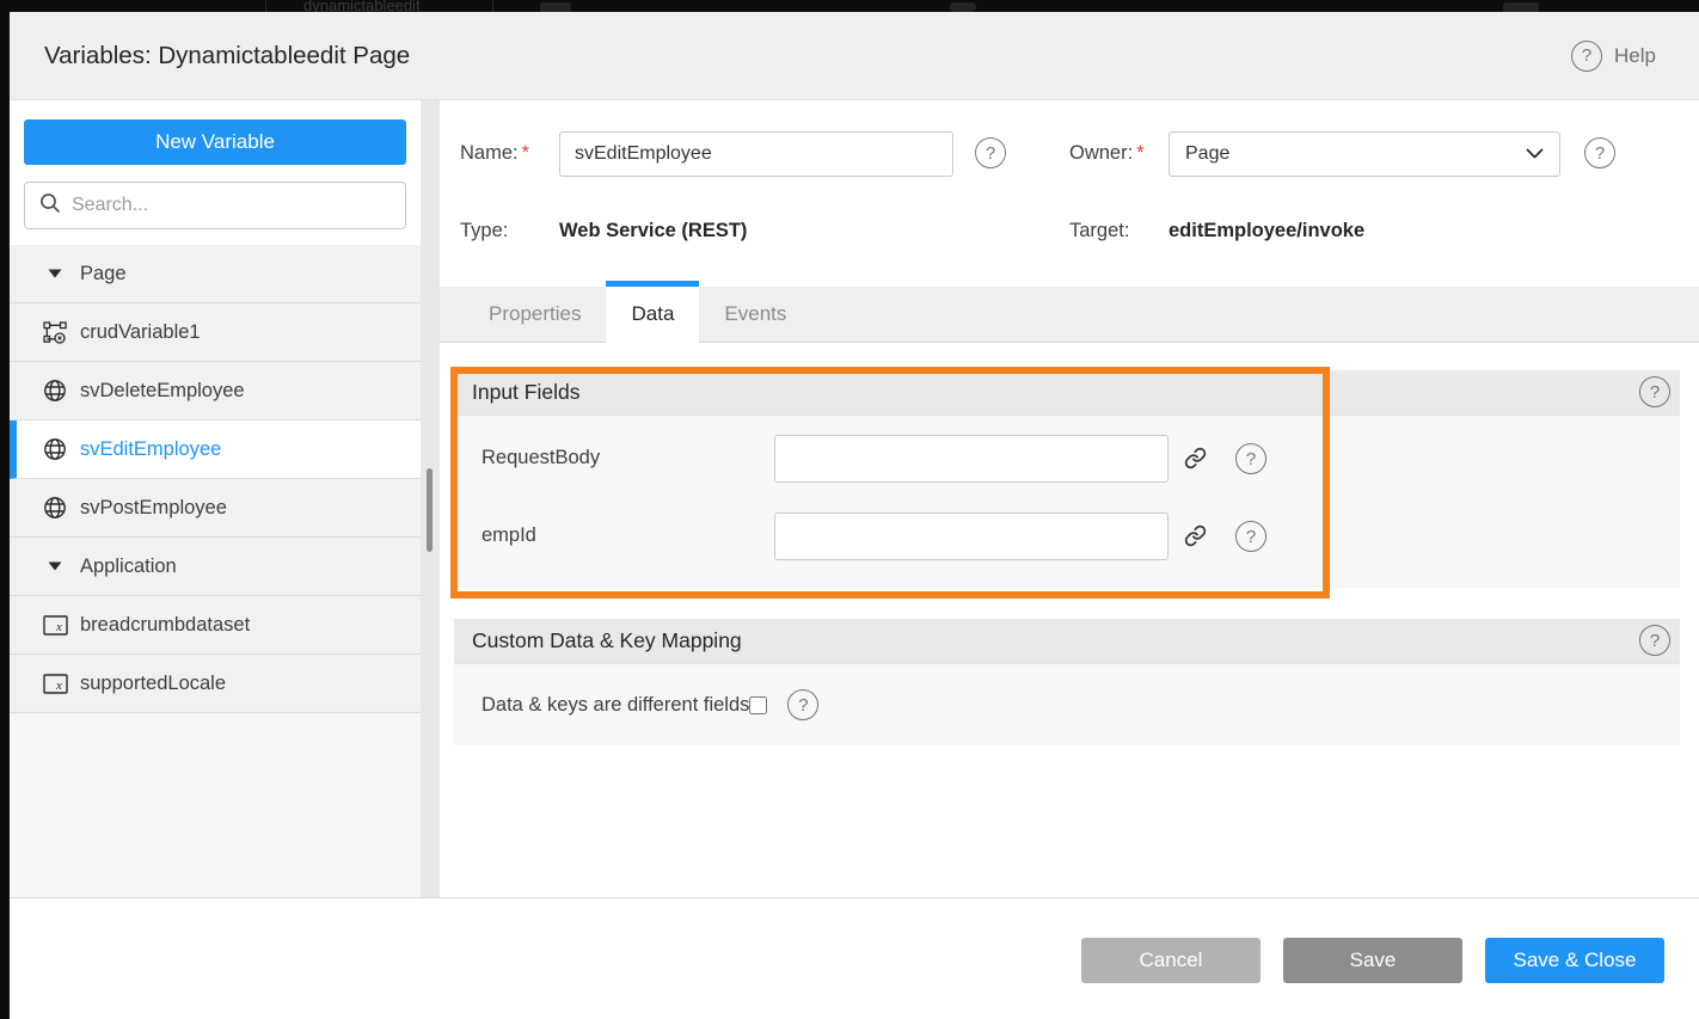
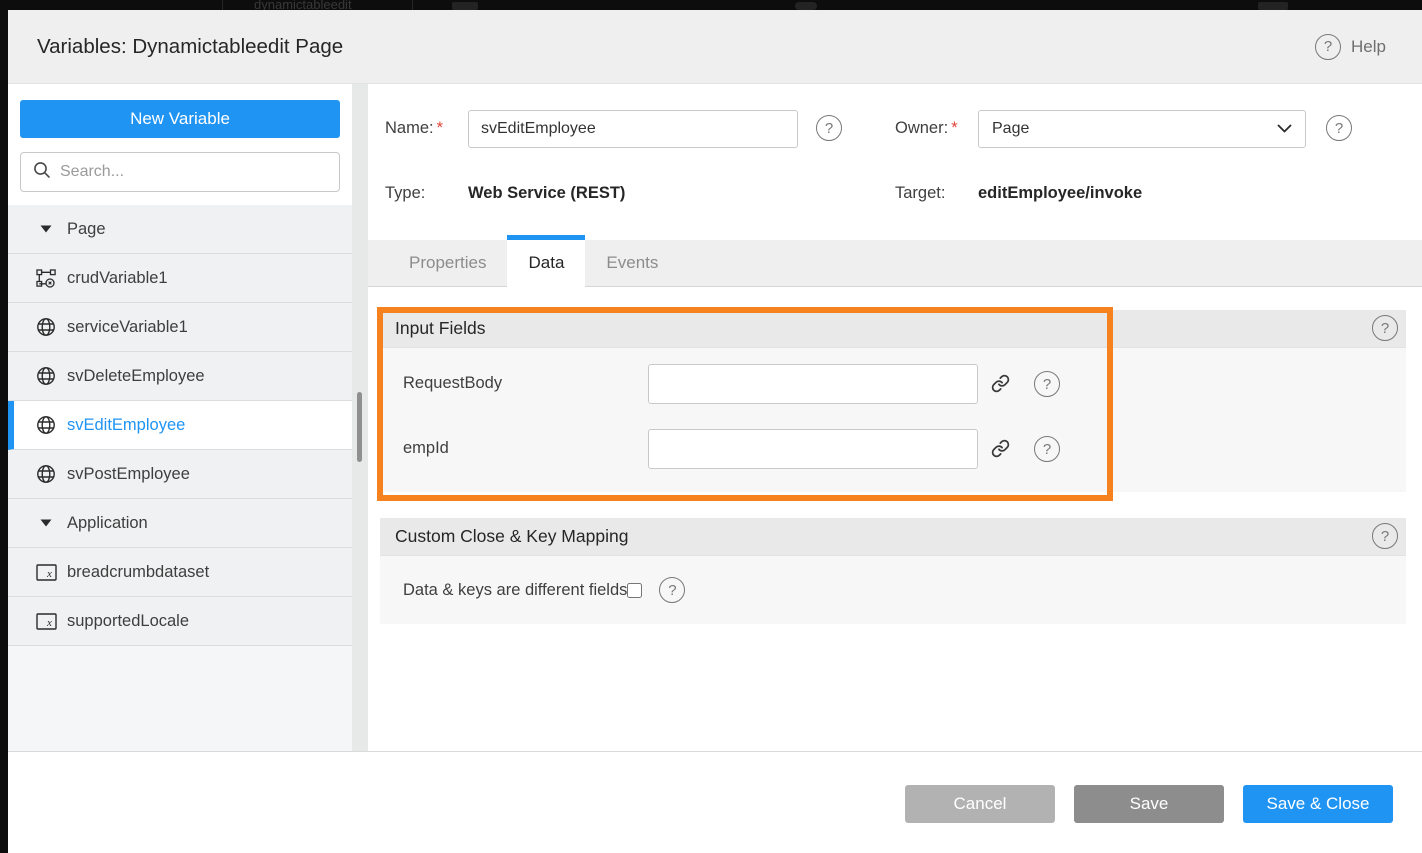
  dynamictableedit
  Variables: Dynamictableedit Page
  ?
  Help
  New Variable
  Search...
  Page
  crudVariable1
+ serviceVariable1
  svDeleteEmployee
  svEditEmployee
  svPostEmployee
  Application
  x
  breadcrumbdataset
  x
  supportedLocale
  Name: *
  svEditEmployee
  ?
  Owner: *
  Page
  ?
  Type:
  Web Service (REST)
  Target:
  editEmployee/invoke
  Properties
  Data
  Events
  Input Fields
  ?
  RequestBody
  ?
  empId
  ?
- Custom Data & Key Mapping
+ Custom Close & Key Mapping
  ?
  Data & keys are different fields
  ?
  Cancel
  Save
  Save & Close
